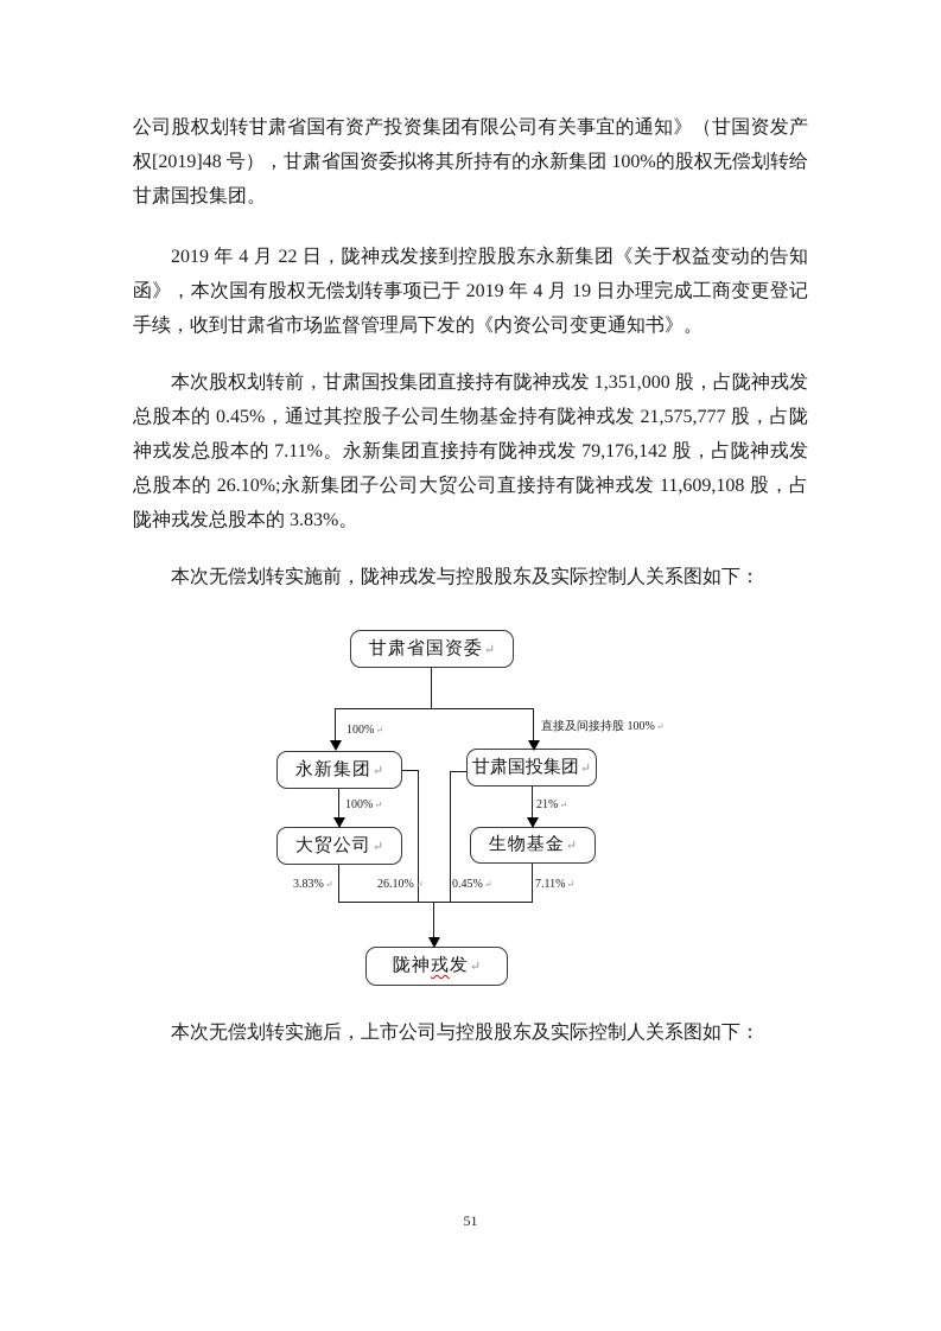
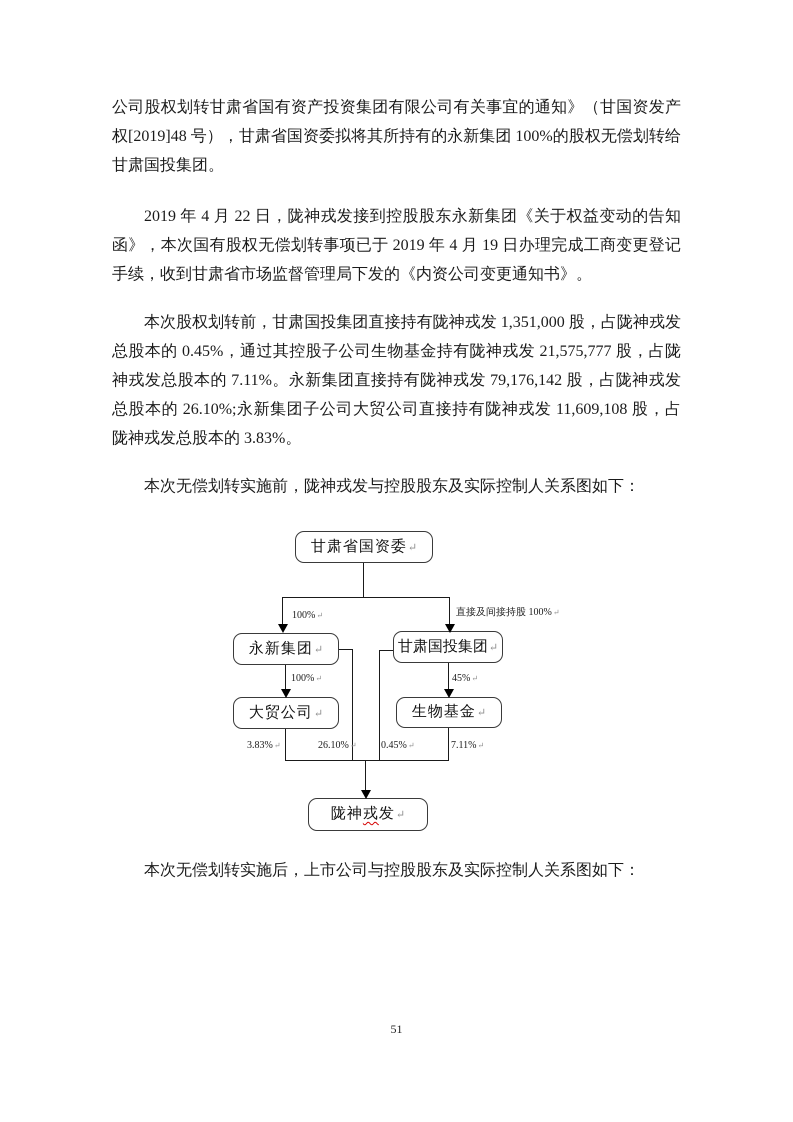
  公司股权划转甘肃省国有资产投资集团有限公司有关事宜的通知》（甘国资发产权[2019]48 号），甘肃省国资委拟将其所持有的永新集团 100%的股权无偿划转给甘肃国投集团。
  2019 年 4 月 22 日，陇神戎发接到控股股东永新集团《关于权益变动的告知函》，本次国有股权无偿划转事项已于 2019 年 4 月 19 日办理完成工商变更登记手续，收到甘肃省市场监督管理局下发的《内资公司变更通知书》。
  本次股权划转前，甘肃国投集团直接持有陇神戎发 1,351,000 股，占陇神戎发总股本的 0.45%，通过其控股子公司生物基金持有陇神戎发 21,575,777 股，占陇神戎发总股本的 7.11%。永新集团直接持有陇神戎发 79,176,142 股，占陇神戎发总股本的 26.10%;永新集团子公司大贸公司直接持有陇神戎发 11,609,108 股，占陇神戎发总股本的 3.83%。
  本次无偿划转实施前，陇神戎发与控股股东及实际控制人关系图如下：
  本次无偿划转实施后，上市公司与控股股东及实际控制人关系图如下：
  甘肃省国资委
  ↵
  永新集团
  ↵
  甘肃国投集团
  ↵
  大贸公司
  ↵
  生物基金
  ↵
  陇神
  戎
  发
  ↵
  100%↵
  直接及间接持股 100%↵
  100%↵
- 21%↵
+ 45%↵
  3.83%↵
  26.10%↵
  0.45%↵
  7.11%↵
  51
